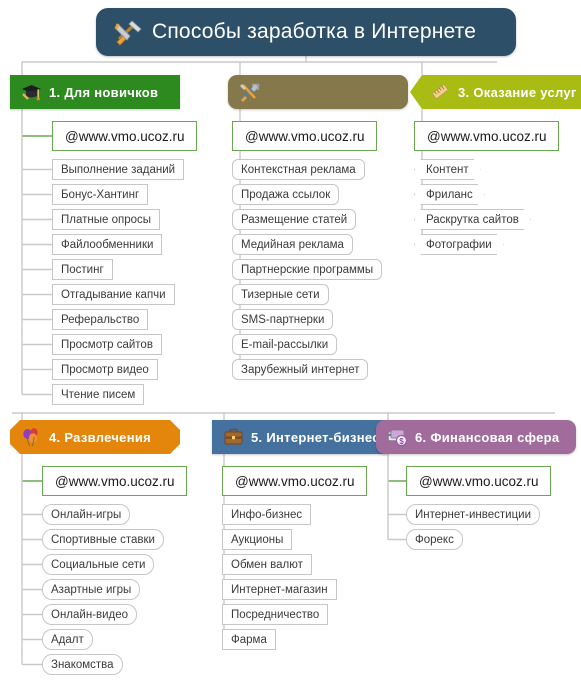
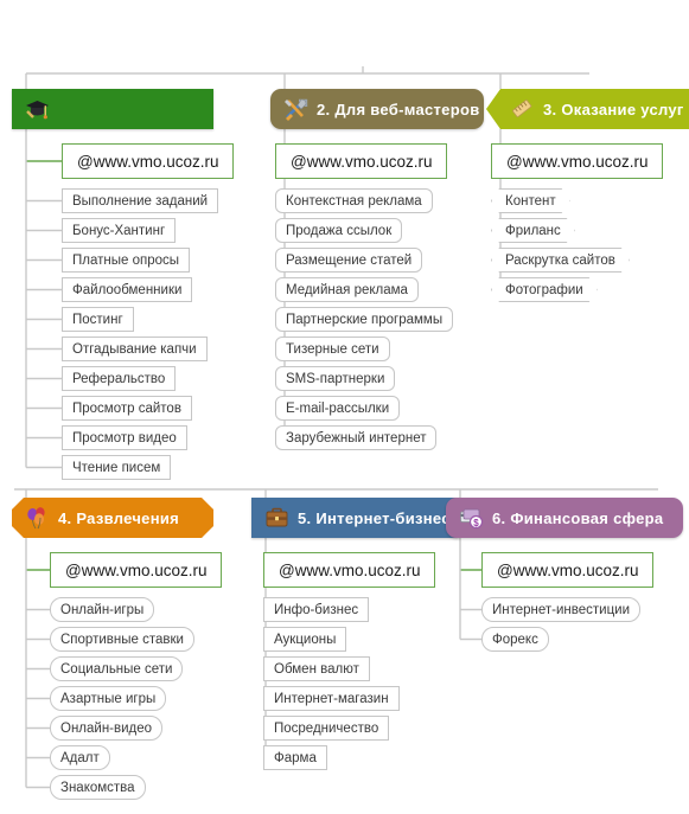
- Способы заработка в Интернете
- 1. Для новичков
  @www.vmo.ucoz.ru
  Выполнение заданий
  Бонус-Хантинг
  Платные опросы
  Файлообменники
  Постинг
  Отгадывание капчи
  Реферальство
  Просмотр сайтов
  Просмотр видео
  Чтение писем
+ 2. Для веб-мастеров
  @www.vmo.ucoz.ru
  Контекстная реклама
  Продажа ссылок
  Размещение статей
  Медийная реклама
  Партнерские программы
  Тизерные сети
  SMS-партнерки
  E-mail-рассылки
  Зарубежный интернет
  3. Оказание услуг
  @www.vmo.ucoz.ru
  Контент
  Фриланс
  Раскрутка сайтов
  Фотографии
  4. Развлечения
  @www.vmo.ucoz.ru
  Онлайн-игры
  Спортивные ставки
  Социальные сети
  Азартные игры
  Онлайн-видео
  Адалт
  Знакомства
  5. Интернет-бизне
  @www.vmo.ucoz.ru
  Инфо-бизнес
  Аукционы
  Обмен валют
  Интернет-магазин
  Посредничество
  Фарма
  $
  6. Финансовая сфера
  @www.vmo.ucoz.ru
  Интернет-инвестиции
  Форекс
